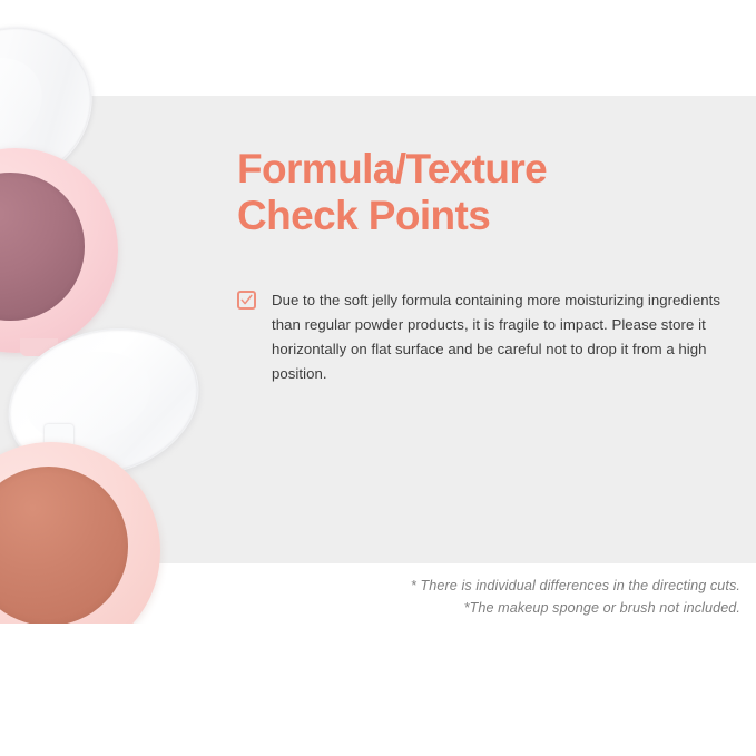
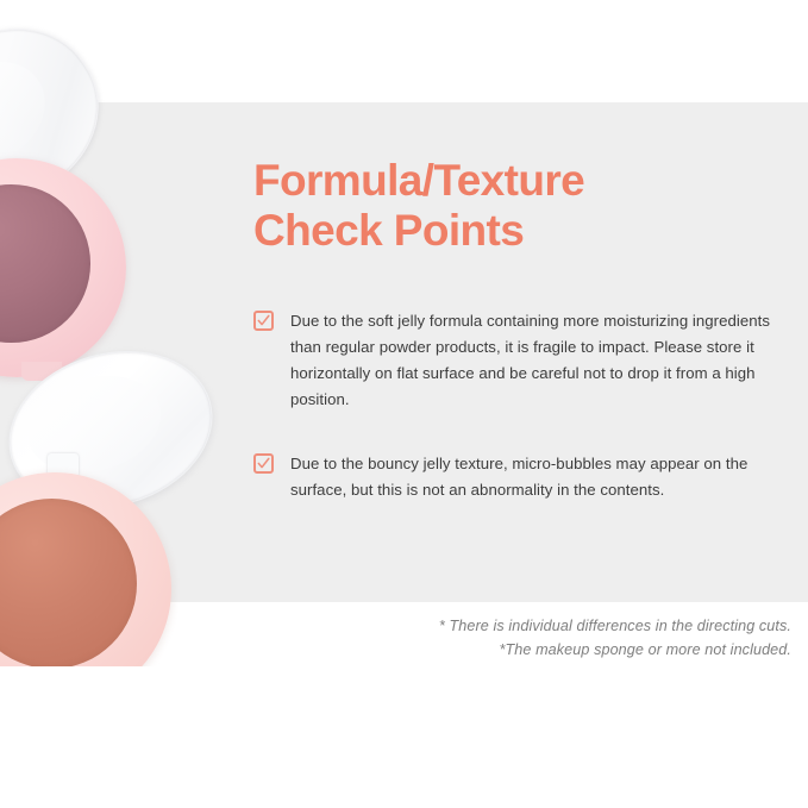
  Formula/Texture
  Check Points
  Due to the soft jelly formula containing more moisturizing ingredients than regular powder products, it is fragile to impact. Please store it horizontally on flat surface and be careful not to drop it from a high position.
+ Due to the bouncy jelly texture, micro-bubbles may appear on the surface, but this is not an abnormality in the contents.
  * There is individual differences in the directing cuts.
- *The makeup sponge or brush not included.
+ *The makeup sponge or more not included.
